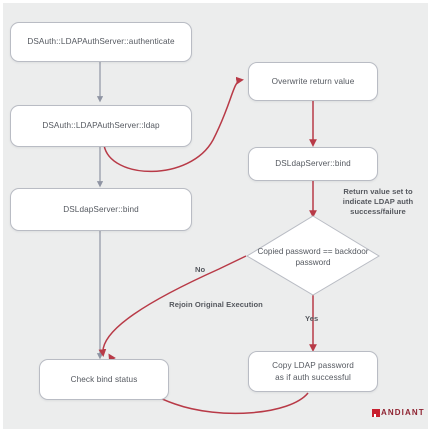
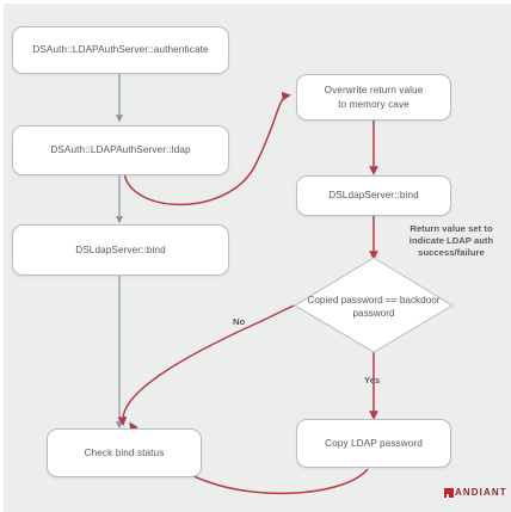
  DSAuth::LDAPAuthServer::authenticate
  DSAuth::LDAPAuthServer::ldap
  DSLdapServer::bind
  Overwrite return value
+ to memory cave
  DSLdapServer::bind
  Copied password == backdoor password
  Check bind status
  Copy LDAP password
- as if auth successful
  Return value set to indicate LDAP auth success/failure
- Rejoin Original Execution
  No
  Yes
  ANDIANT
